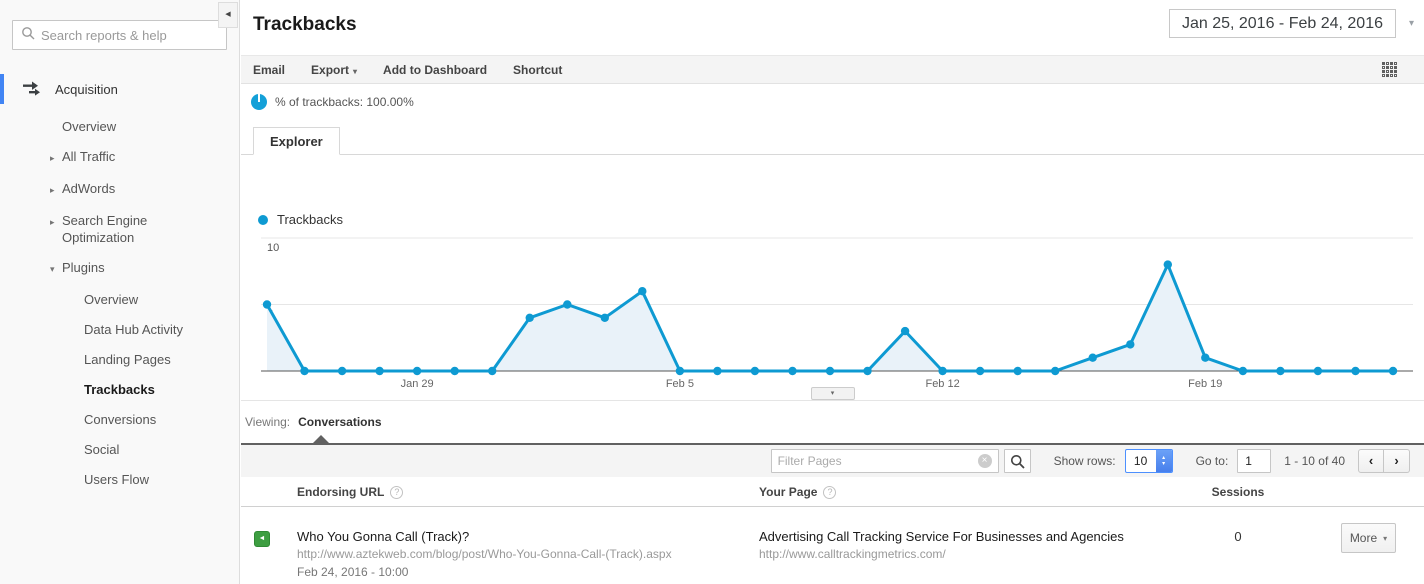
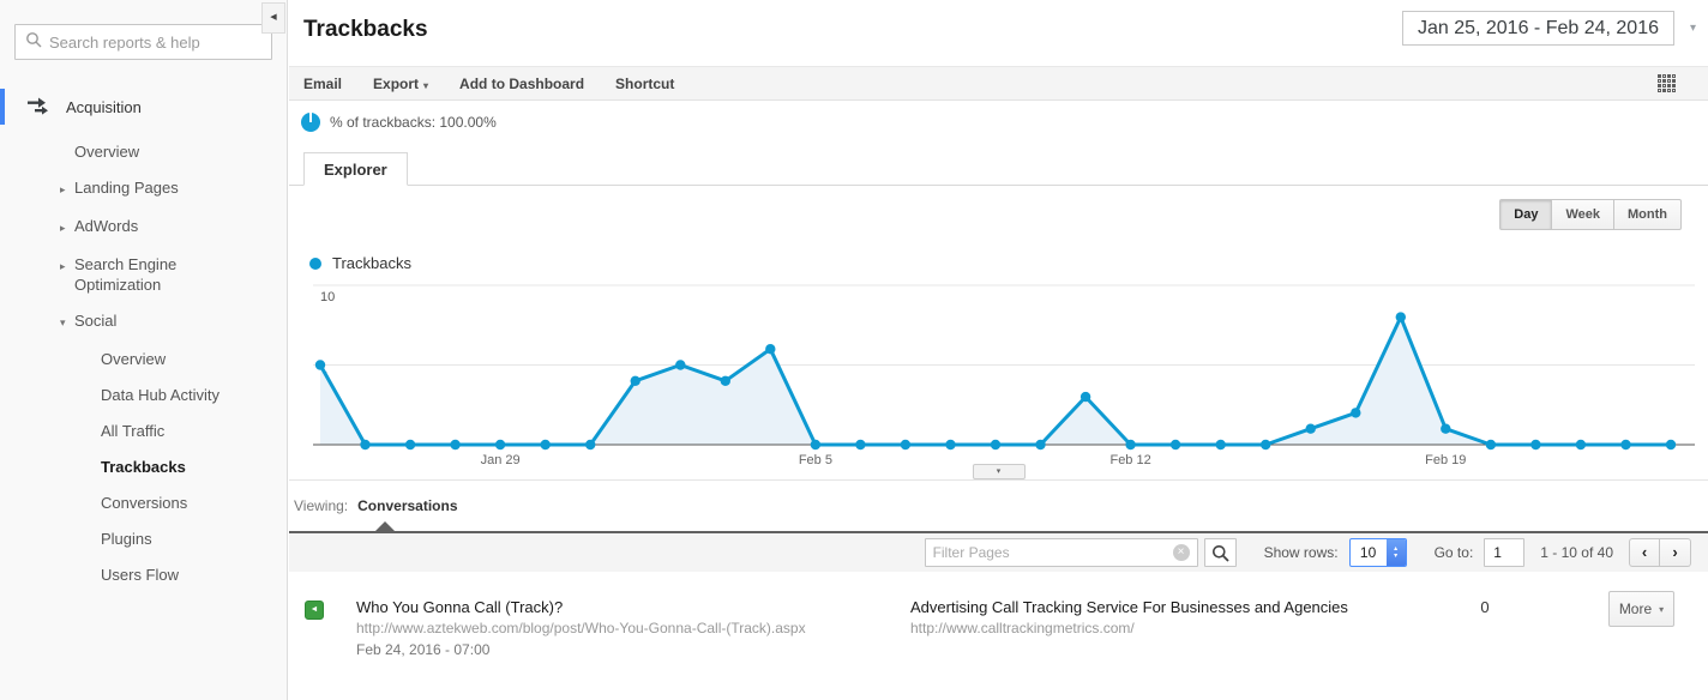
  Search reports & help
  Acquisition
  Overview
  ▸
- All Traffic
+ Landing Pages
  ▸
  AdWords
  ▸
  Search Engine Optimization
  ▾
- Plugins
+ Social
  Overview
  Data Hub Activity
- Landing Pages
+ All Traffic
  Trackbacks
  Conversions
- Social
+ Plugins
  Users Flow
  Trackbacks
  Jan 25, 2016 - Feb 24, 2016
  ▾
  Email
  Export ▾
  Add to Dashboard
  Shortcut
  % of trackbacks: 100.00%
  Explorer
+ Day
+ Week
+ Month
  Trackbacks
  10
  Jan 29
  Feb 5
  Feb 12
  Feb 19
  Viewing:
  Conversations
  Filter Pages
  ×
  Show rows:
  10
  Go to:
  1
  1 - 10 of 40
  ‹
  ›
- Endorsing URL
- Your Page
- Sessions
  Who You Gonna Call (Track)?
  http://www.aztekweb.com/blog/post/Who-You-Gonna-Call-(Track).aspx
- Feb 24, 2016 - 10:00
+ Feb 24, 2016 - 07:00
  Advertising Call Tracking Service For Businesses and Agencies
  http://www.calltrackingmetrics.com/
  0
  More
  ▾
